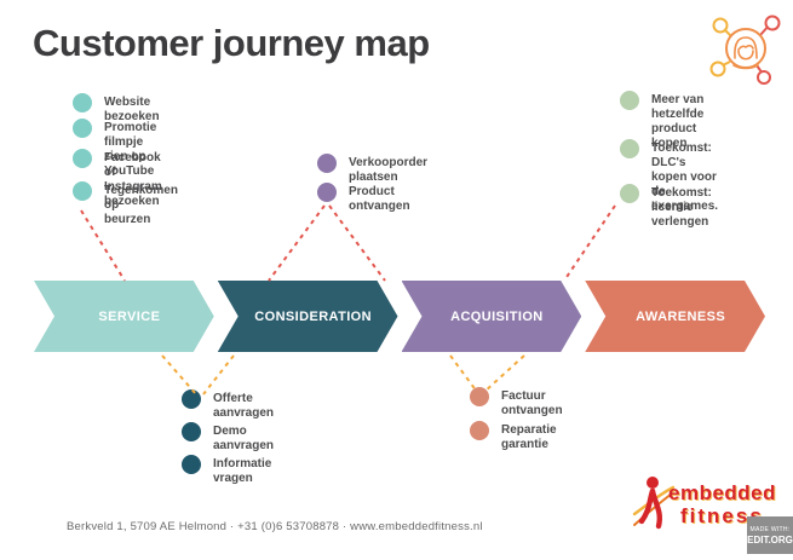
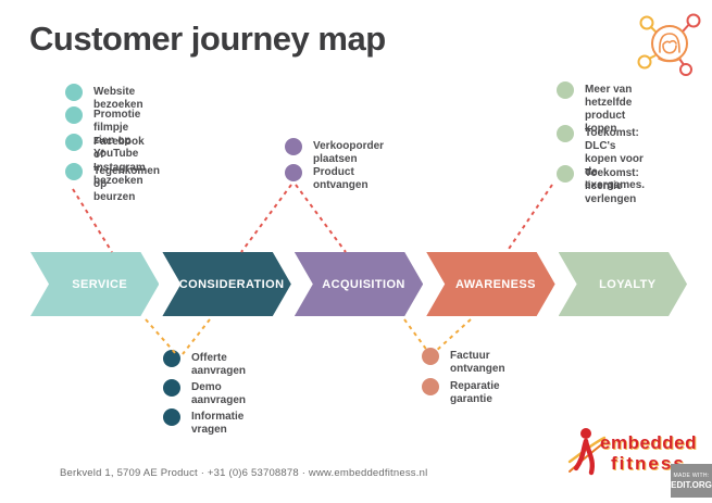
  Customer journey map
  Website bezoeken
  Promotie filmpje zien op
  YouTube
  Facebook of Instagram
  bezoeken
  Tegenkomen op
  beurzen
  Verkooporder plaatsen
  Product ontvangen
  Meer van
  hetzelfde
  product kopen
  Toekomst: DLC's
  kopen voor de
  exergames.
  Toekomst:
  licentie verlengen
  SERVICE
  CONSIDERATION
  ACQUISITION
  AWARENESS
+ LOYALTY
  Offerte aanvragen
  Demo aanvragen
  Informatie vragen
  Factuur ontvangen
  Reparatie
  garantie
- Berkveld 1, 5709 AE Helmond · +31 (0)6 53708878 · www.embeddedfitness.nl
+ Berkveld 1, 5709 AE Product · +31 (0)6 53708878 · www.embeddedfitness.nl
  embedded
  fitnes
  EDIT.ORG
